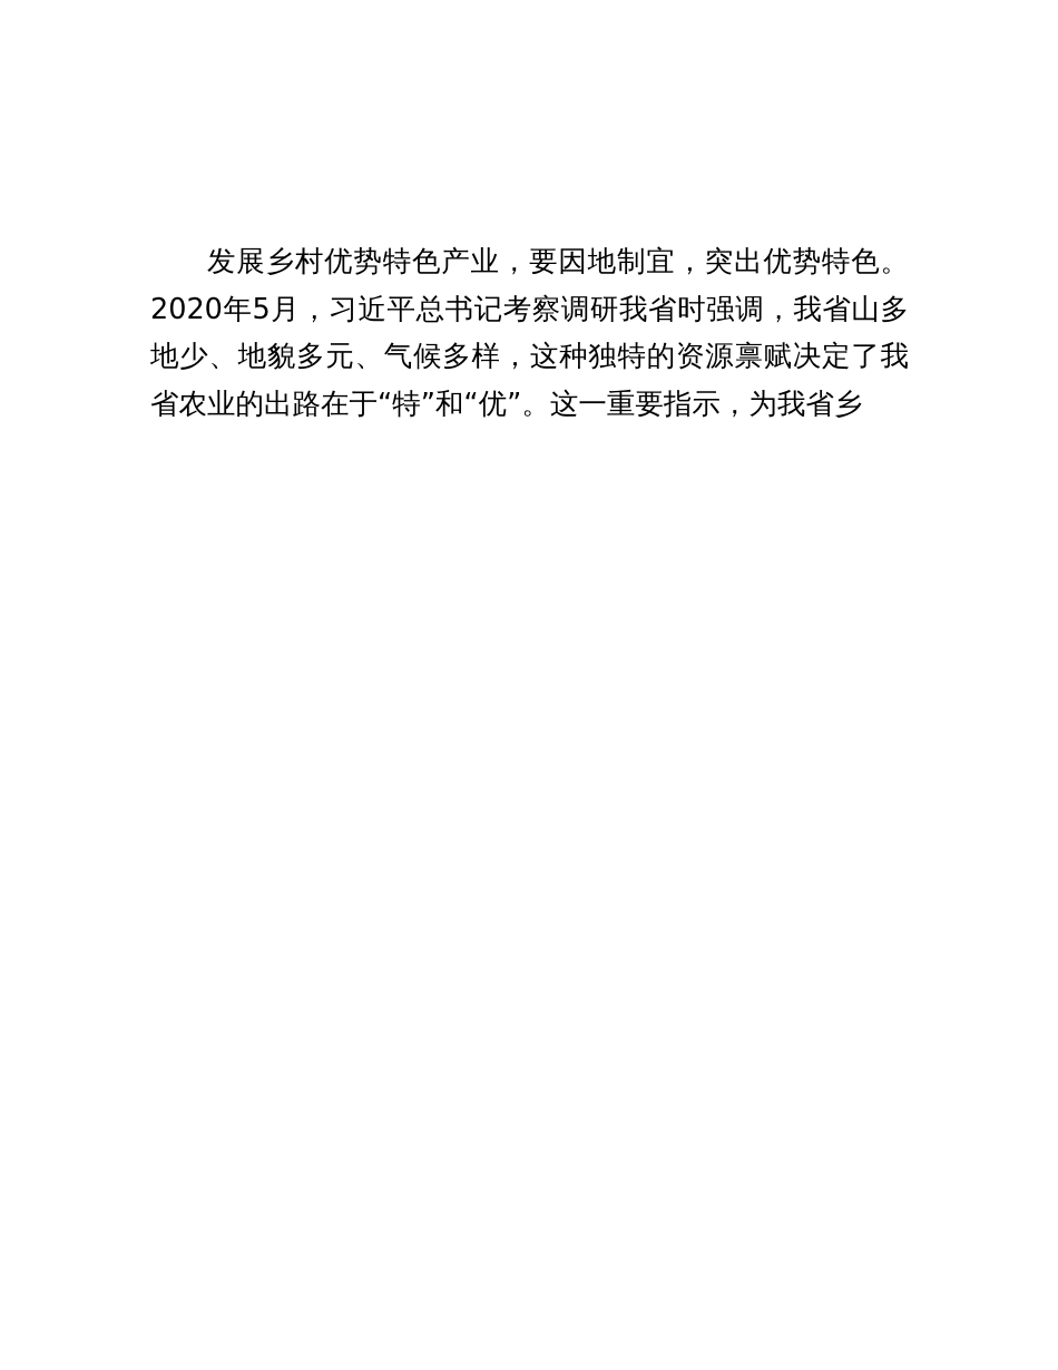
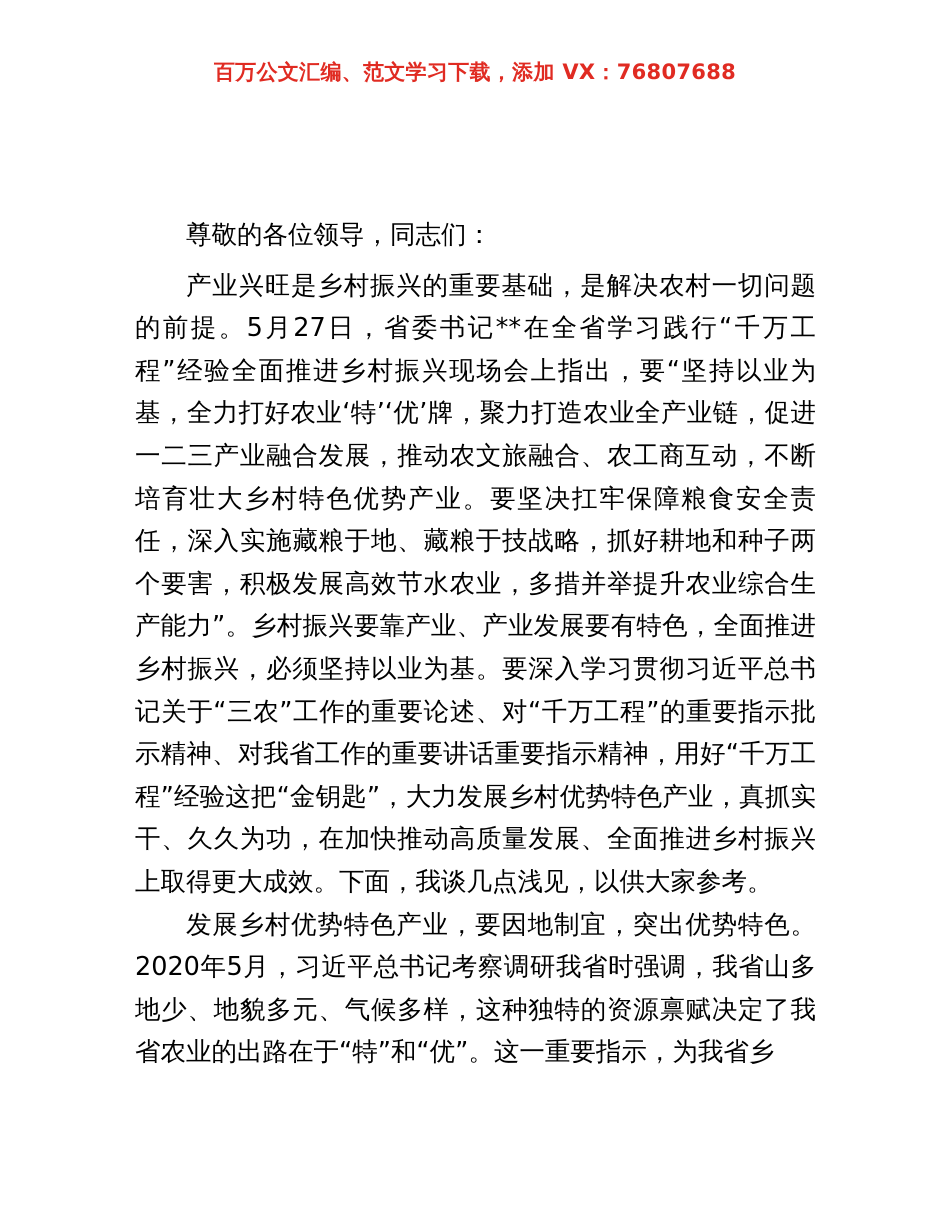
+ 百万公文汇编、范文学习下载，添加 VX：76807688
+ 尊敬的各位领导，同志们：
+ 产业兴旺是乡村振兴的重要基础，是解决农村一切问题的前提。5月27日，省委书记**在全省学习践行“千万工程”经验全面推进乡村振兴现场会上指出，要“坚持以业为基，全力打好农业‘特’‘优’牌，聚力打造农业全产业链，促进一二三产业融合发展，推动农文旅融合、农工商互动，不断培育壮大乡村特色优势产业。要坚决扛牢保障粮食安全责任，深入实施藏粮于地、藏粮于技战略，抓好耕地和种子两个要害，积极发展高效节水农业，多措并举提升农业综合生产能力”。乡村振兴要靠产业、产业发展要有特色，全面推进乡村振兴，必须坚持以业为基。要深入学习贯彻习近平总书记关于“三农”工作的重要论述、对“千万工程”的重要指示批示精神、对我省工作的重要讲话重要指示精神，用好“千万工程”经验这把“金钥匙”，大力发展乡村优势特色产业，真抓实干、久久为功，在加快推动高质量发展、全面推进乡村振兴上取得更大成效。下面，我谈几点浅见，以供大家参考。
  发展乡村优势特色产业，要因地制宜，突出优势特色。2020年5月，习近平总书记考察调研我省时强调，我省山多地少、地貌多元、气候多样，这种独特的资源禀赋决定了我省农业的出路在于“特”和“优”。这一重要指示，为我省乡
